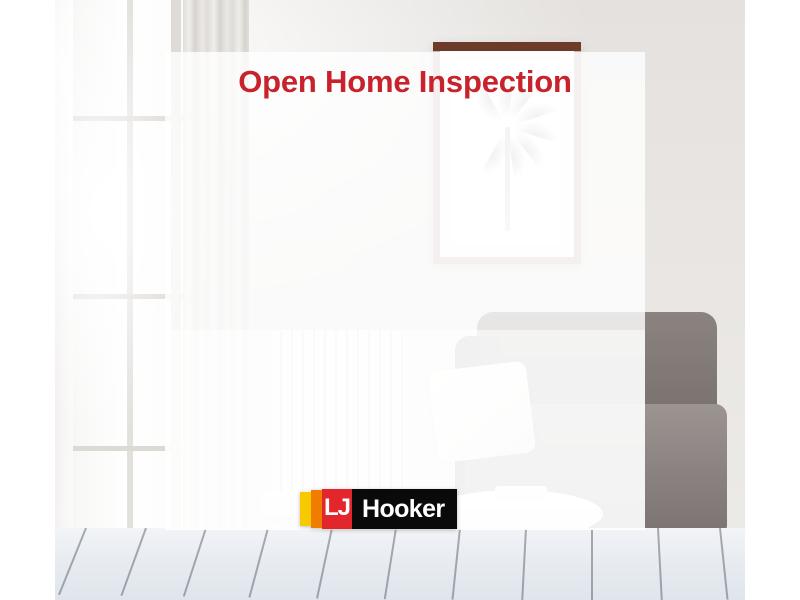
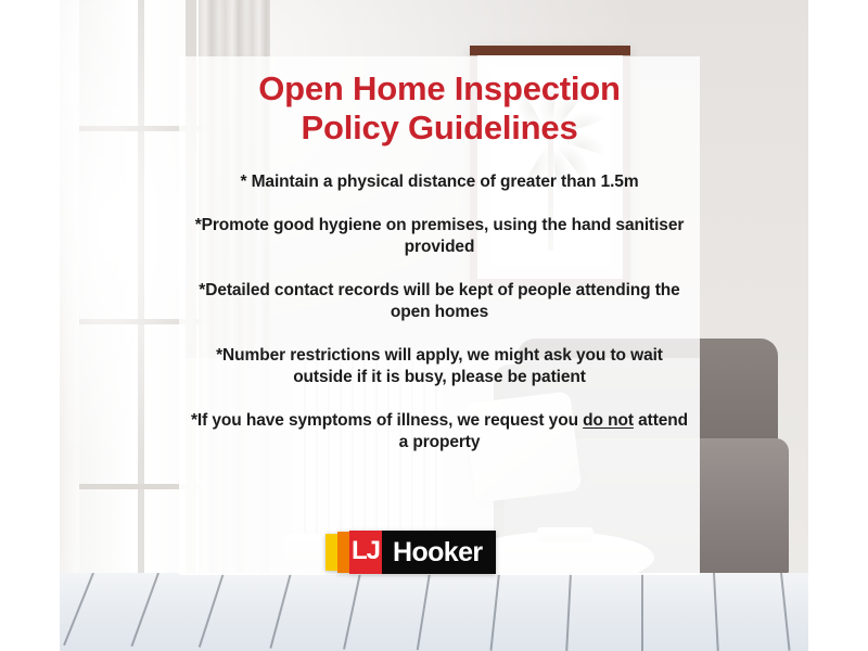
  Open Home Inspection
+ Policy Guidelines
+ * Maintain a physical distance of greater than 1.5m
+ *Promote good hygiene on premises, using the hand sanitiser provided
+ *Detailed contact records will be kept of people attending the open homes
+ *Number restrictions will apply, we might ask you to wait outside if it is busy, please be patient
+ *If you have symptoms of illness, we request you do not attend a property
  LJ
  Hooker
